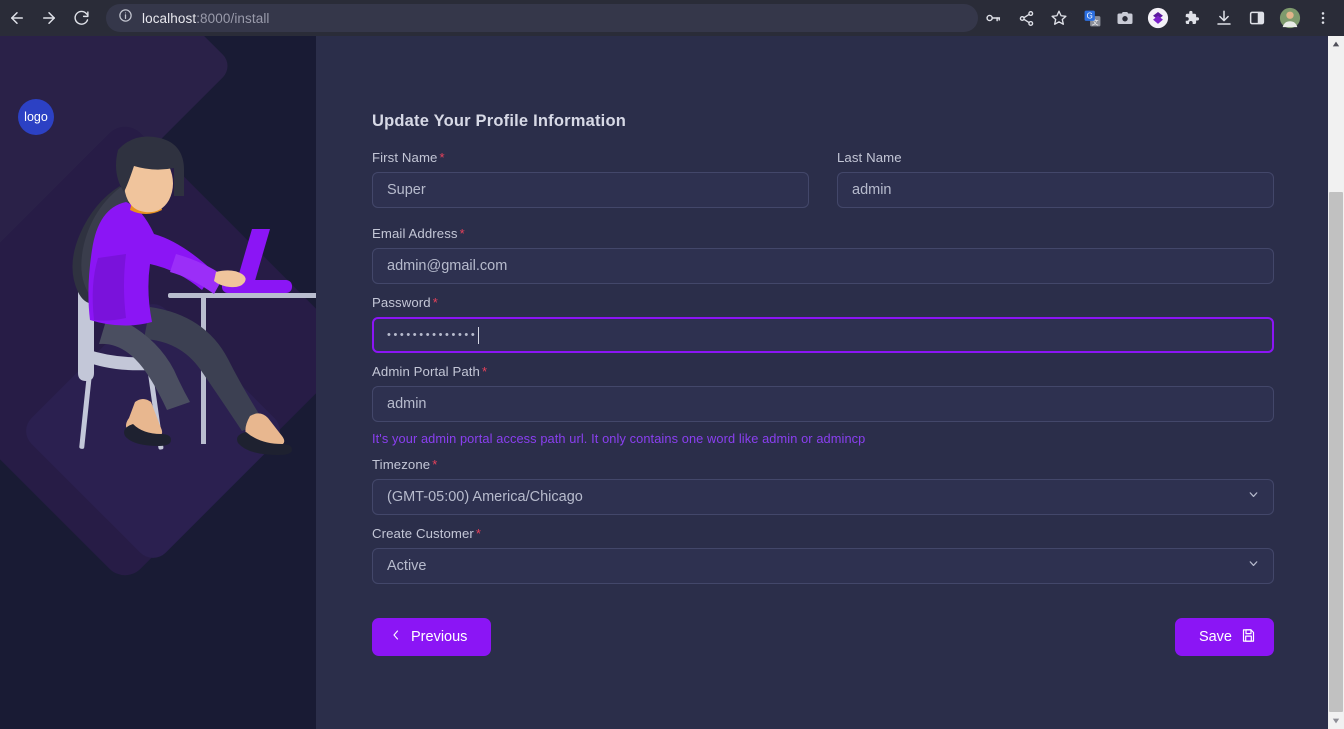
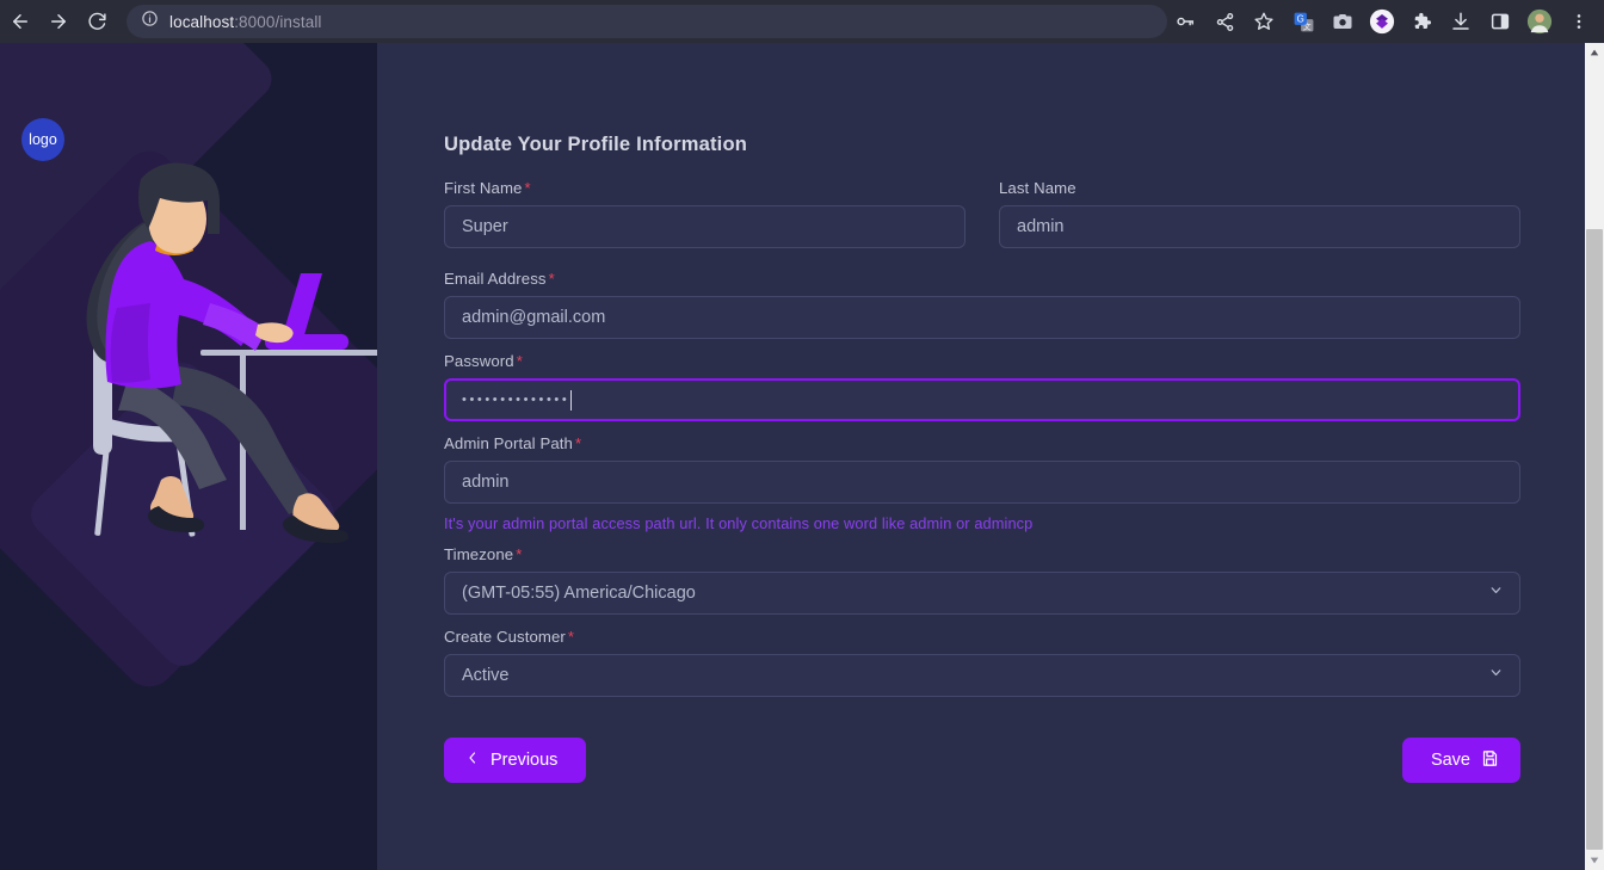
  localhost:8000/install
  文
  G
  logo
  Update Your Profile Information
  First Name *
  Super
  Last Name
  admin
  Email Address *
  admin@gmail.com
  Password *
  ••••••••••••••
  Admin Portal Path *
  admin
  It's your admin portal access path url. It only contains one word like admin or admincp
  Timezone *
- (GMT-05:00) America/Chicago
+ (GMT-05:55) America/Chicago
  Create Customer *
  Active
  Previous
  Save
